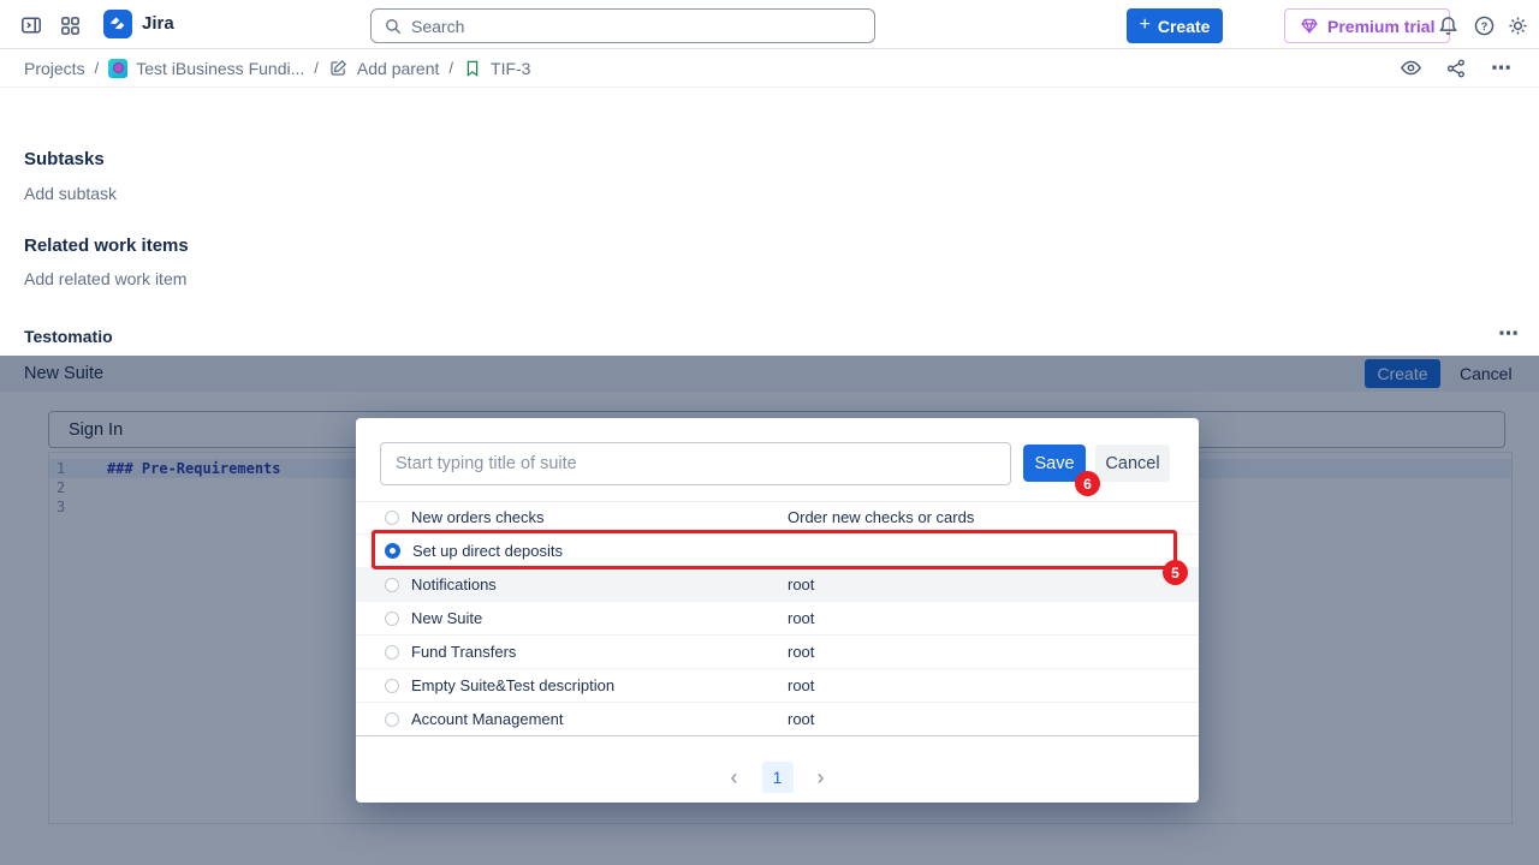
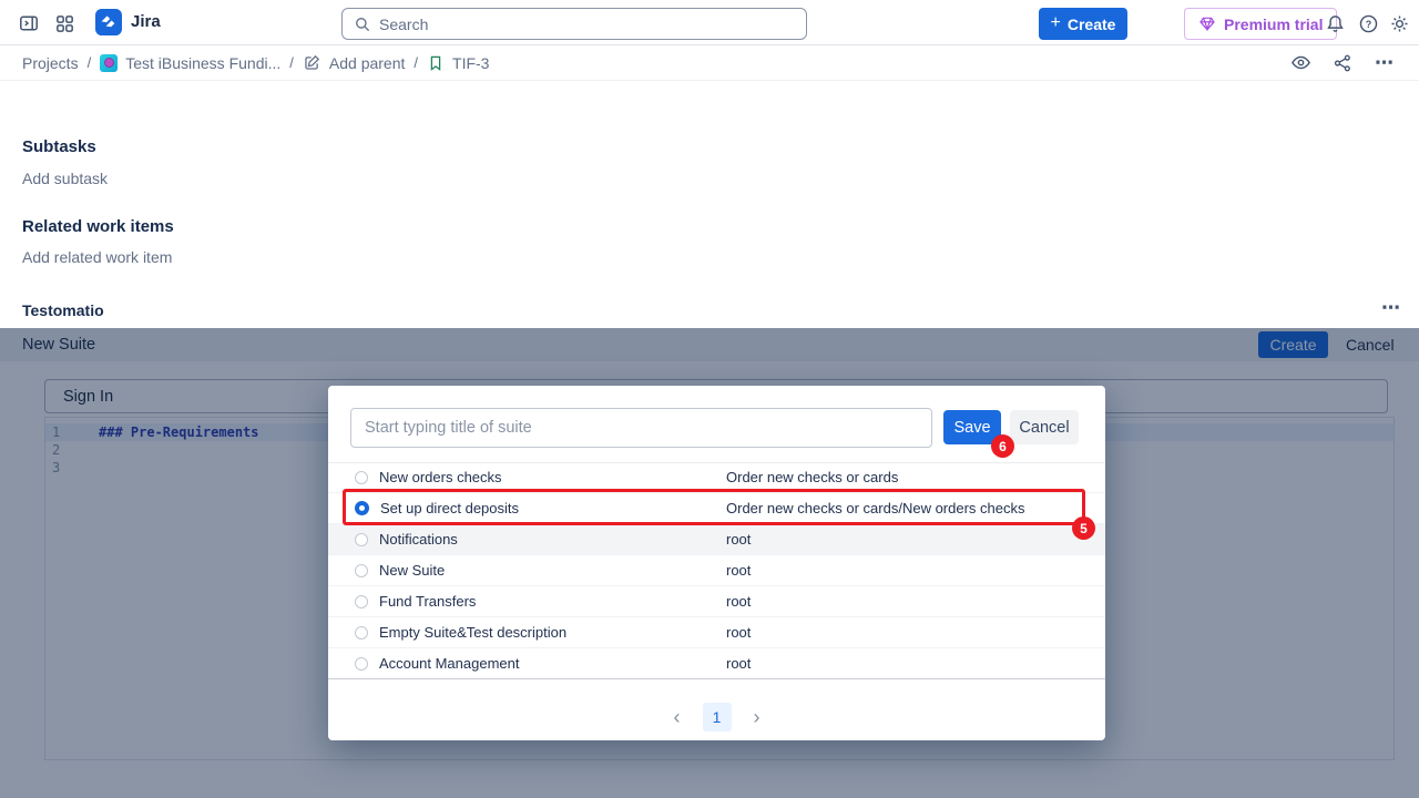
  Jira
  Search
  +
  Create
  Premium trial
  ?
  Projects
  /
  Test iBusiness Fundi...
  /
  Add parent
  /
  TIF-3
  ⋯
  Subtasks
  Add subtask
  Related work items
  Add related work item
  Testomatio
  ⋯
  New Suite
  Create
  Cancel
  Sign In
  1
  ### Pre-Requirements
  2
  3
  Start typing title of suite
  Save
  Cancel
  New orders checks
  Order new checks or cards
  Set up direct deposits
+ Order new checks or cards/New orders checks
  Notifications
  root
  New Suite
  root
  Fund Transfers
  root
  Empty Suite&Test description
  root
  Account Management
  root
  ‹
  1
  ›
  5
  6
